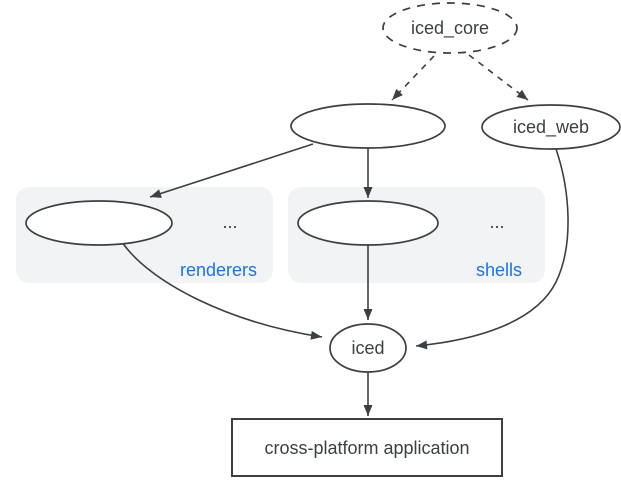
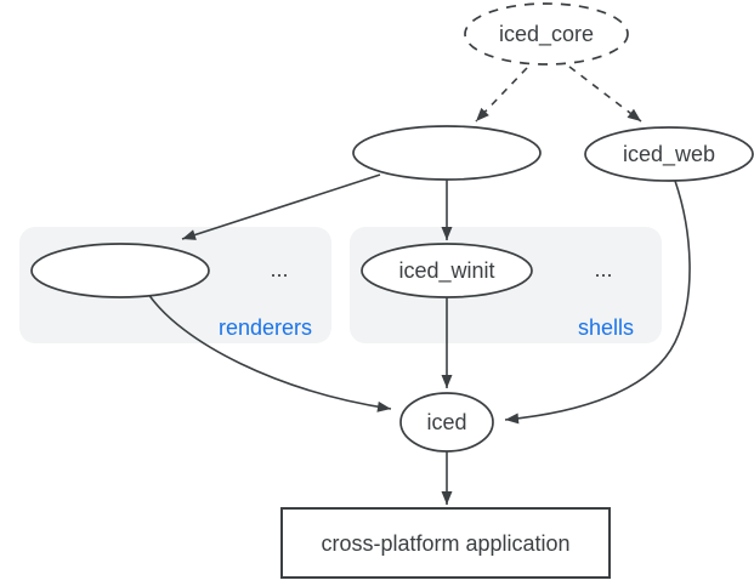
  iced_core
  iced_web
+ iced_winit
  iced
  cross-platform application
  ...
  ...
  renderers
  shells
